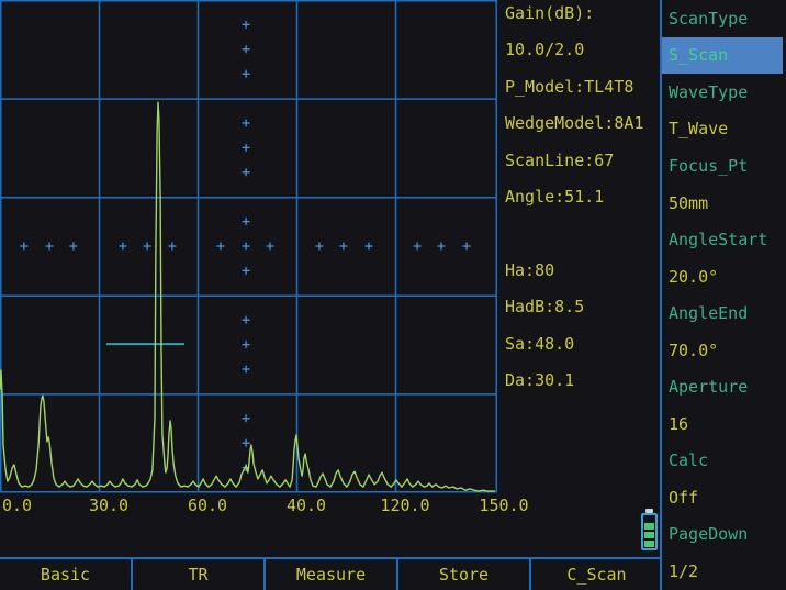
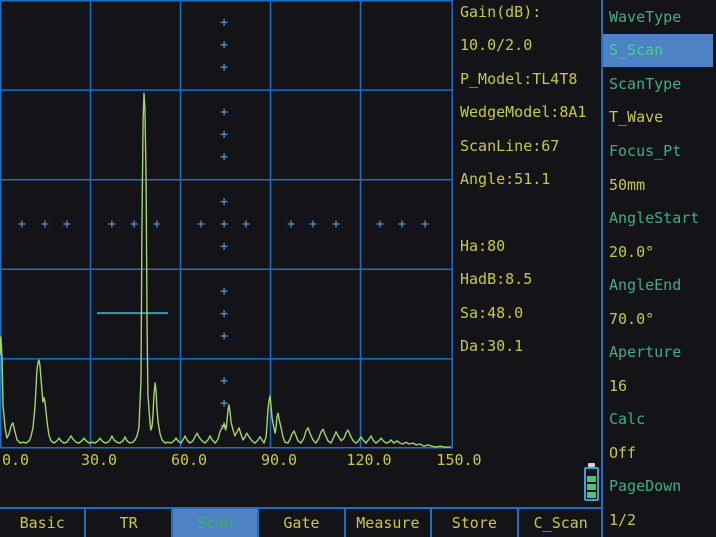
  0.0
  30.0
  60.0
- 40.0
+ 90.0
  120.0
  150.0
  Gain(dB):
  10.0/2.0
  P_Model:TL4T8
  WedgeModel:8A1
  ScanLine:67
  Angle:51.1
  Ha:80
  HadB:8.5
  Sa:48.0
  Da:30.1
- ScanType
+ WaveType
  S_Scan
- WaveType
+ ScanType
  T_Wave
  Focus_Pt
  50mm
  AngleStart
  20.0°
  AngleEnd
  70.0°
  Aperture
  16
  Calc
  Off
  PageDown
  1/2
  Basic
  TR
+ Scan
+ Gate
  Measure
  Store
  C_Scan
